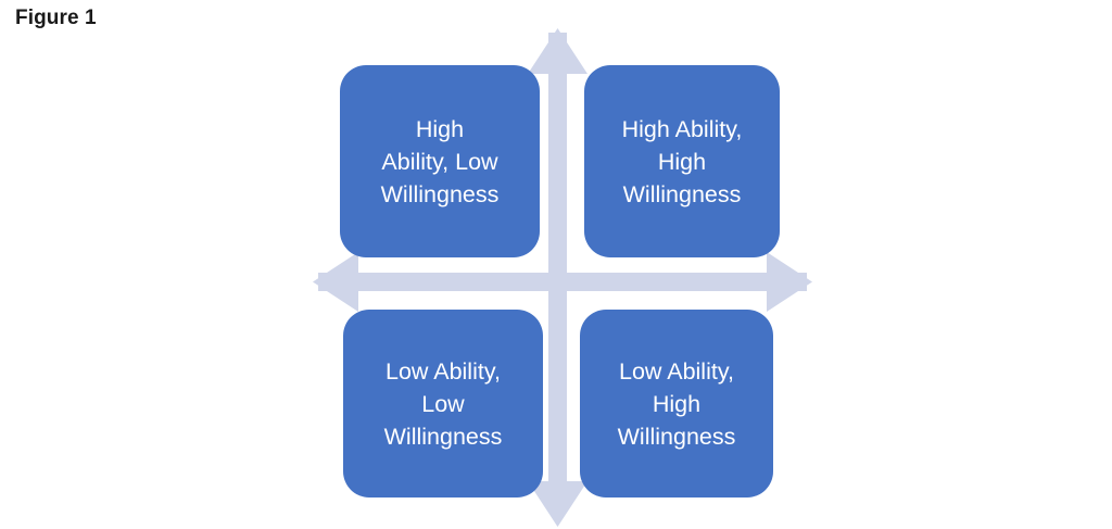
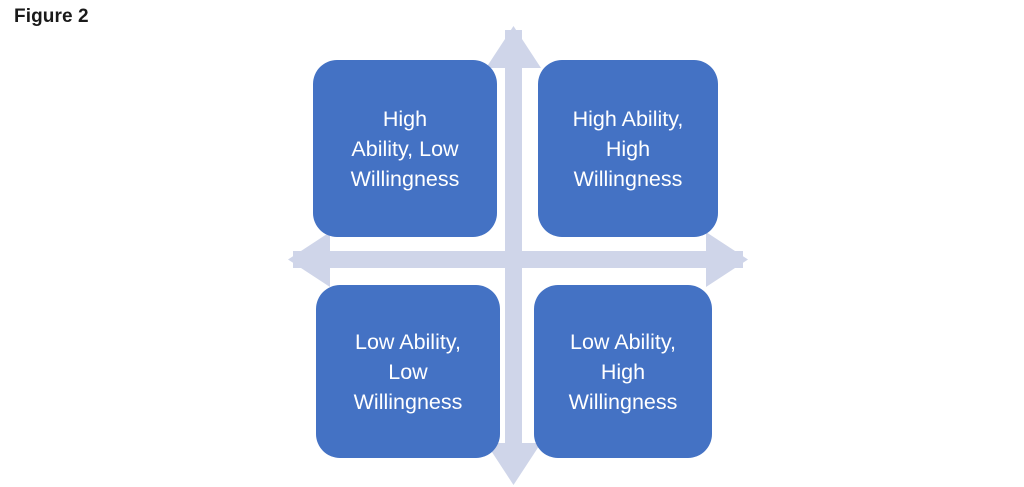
- Figure 1
+ Figure 2
  High
  Ability, Low
  Willingness
  High Ability,
  High
  Willingness
  Low Ability,
  Low
  Willingness
  Low Ability,
  High
  Willingness
